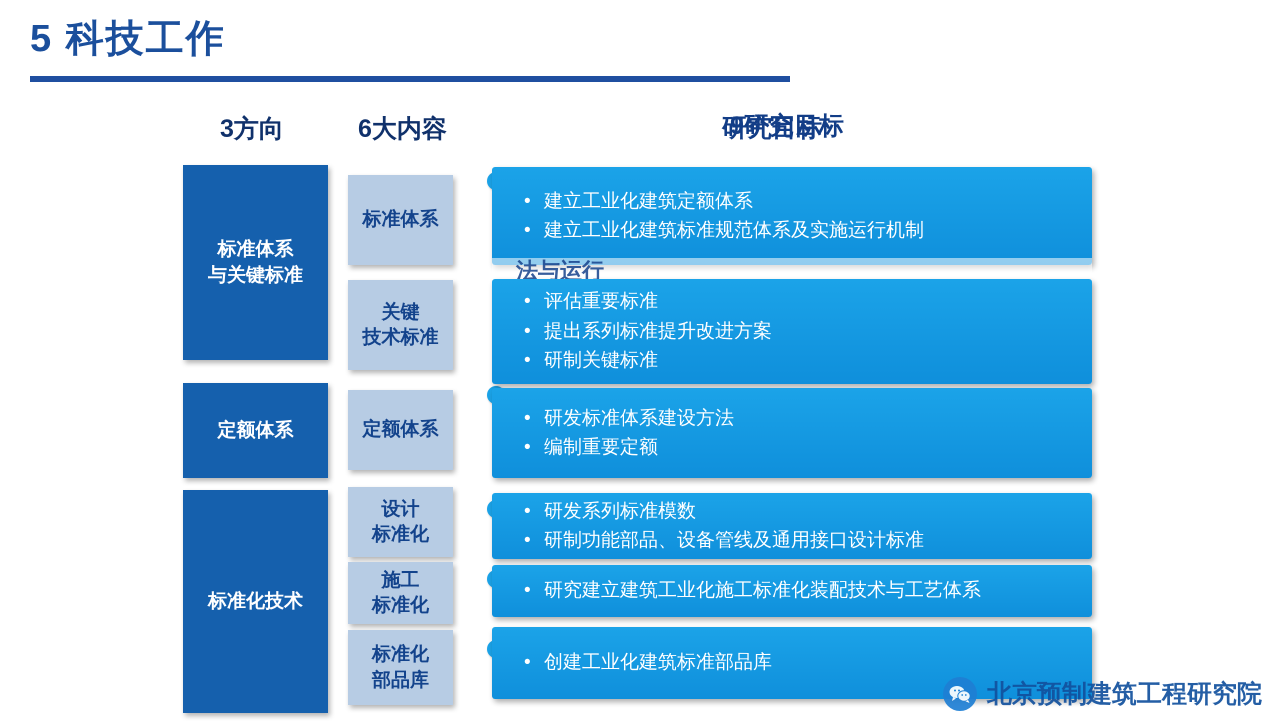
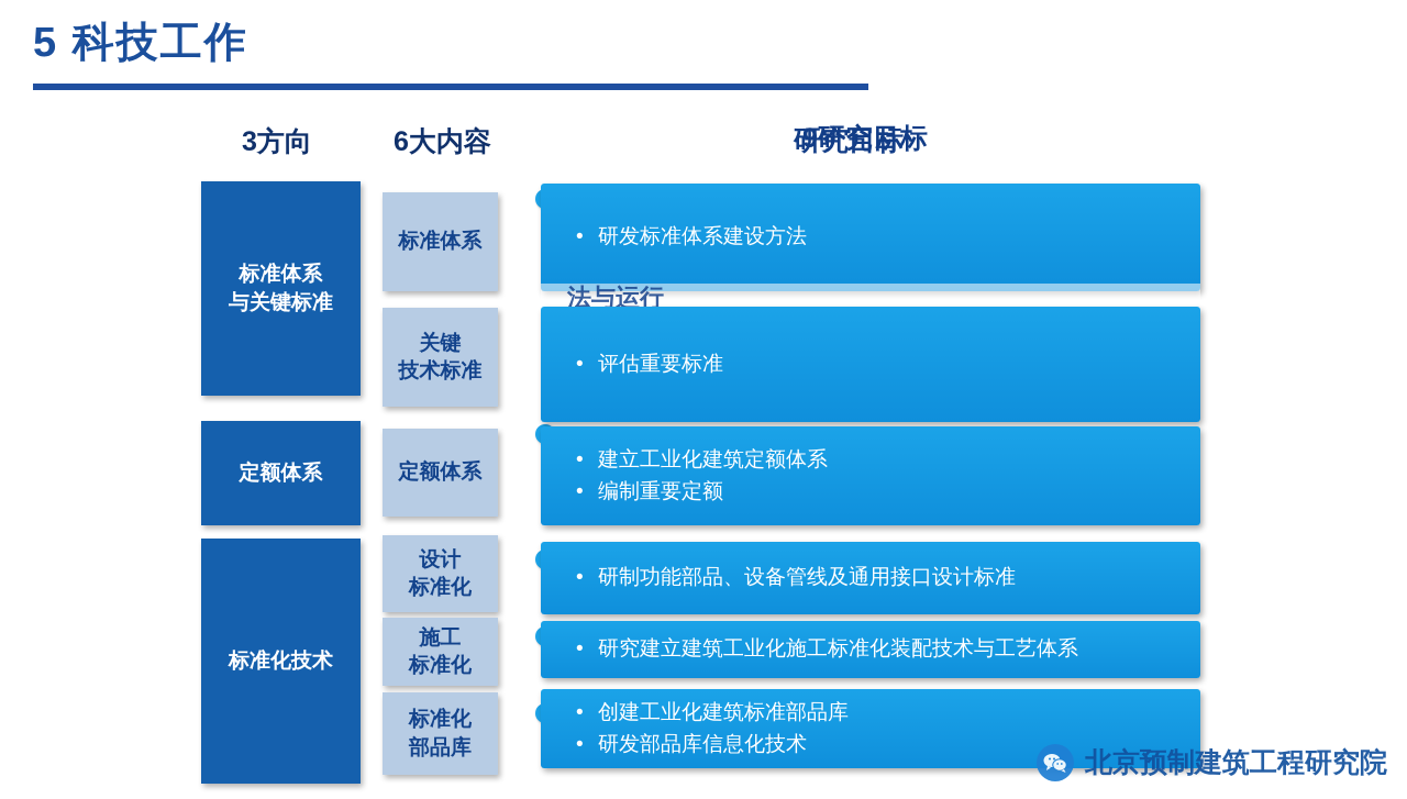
  5 科技工作
  3方向
  6大内容
  9研究目标
  研究目标
  标准体系
  与关键标准
  定额体系
  标准化技术
  标准体系
  关键
  技术标准
  定额体系
  设计
  标准化
  施工
  标准化
  标准化
  部品库
- 建立工业化建筑定额体系
+ 研发标准体系建设方法
- 建立工业化建筑标准规范体系及实施运行机制
  法与运行
  评估重要标准
- 提出系列标准提升改进方案
- 研制关键标准
- 研发标准体系建设方法
+ 建立工业化建筑定额体系
  编制重要定额
- 研发系列标准模数
  研制功能部品、设备管线及通用接口设计标准
  研究建立建筑工业化施工标准化装配技术与工艺体系
  创建工业化建筑标准部品库
+ 研发部品库信息化技术
  北京预制建筑工程研究院
